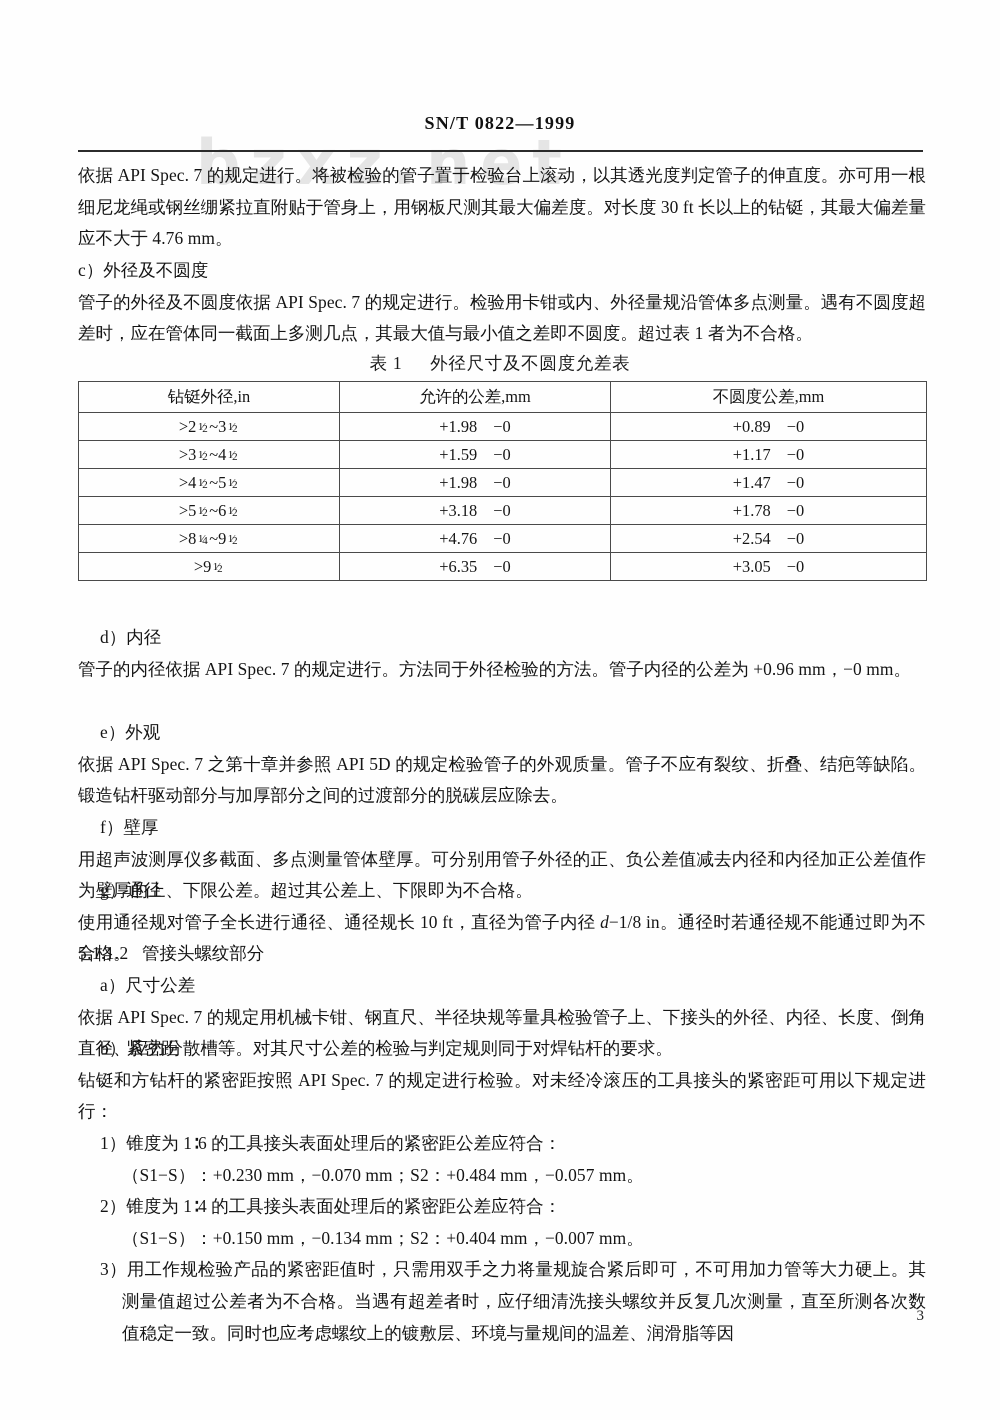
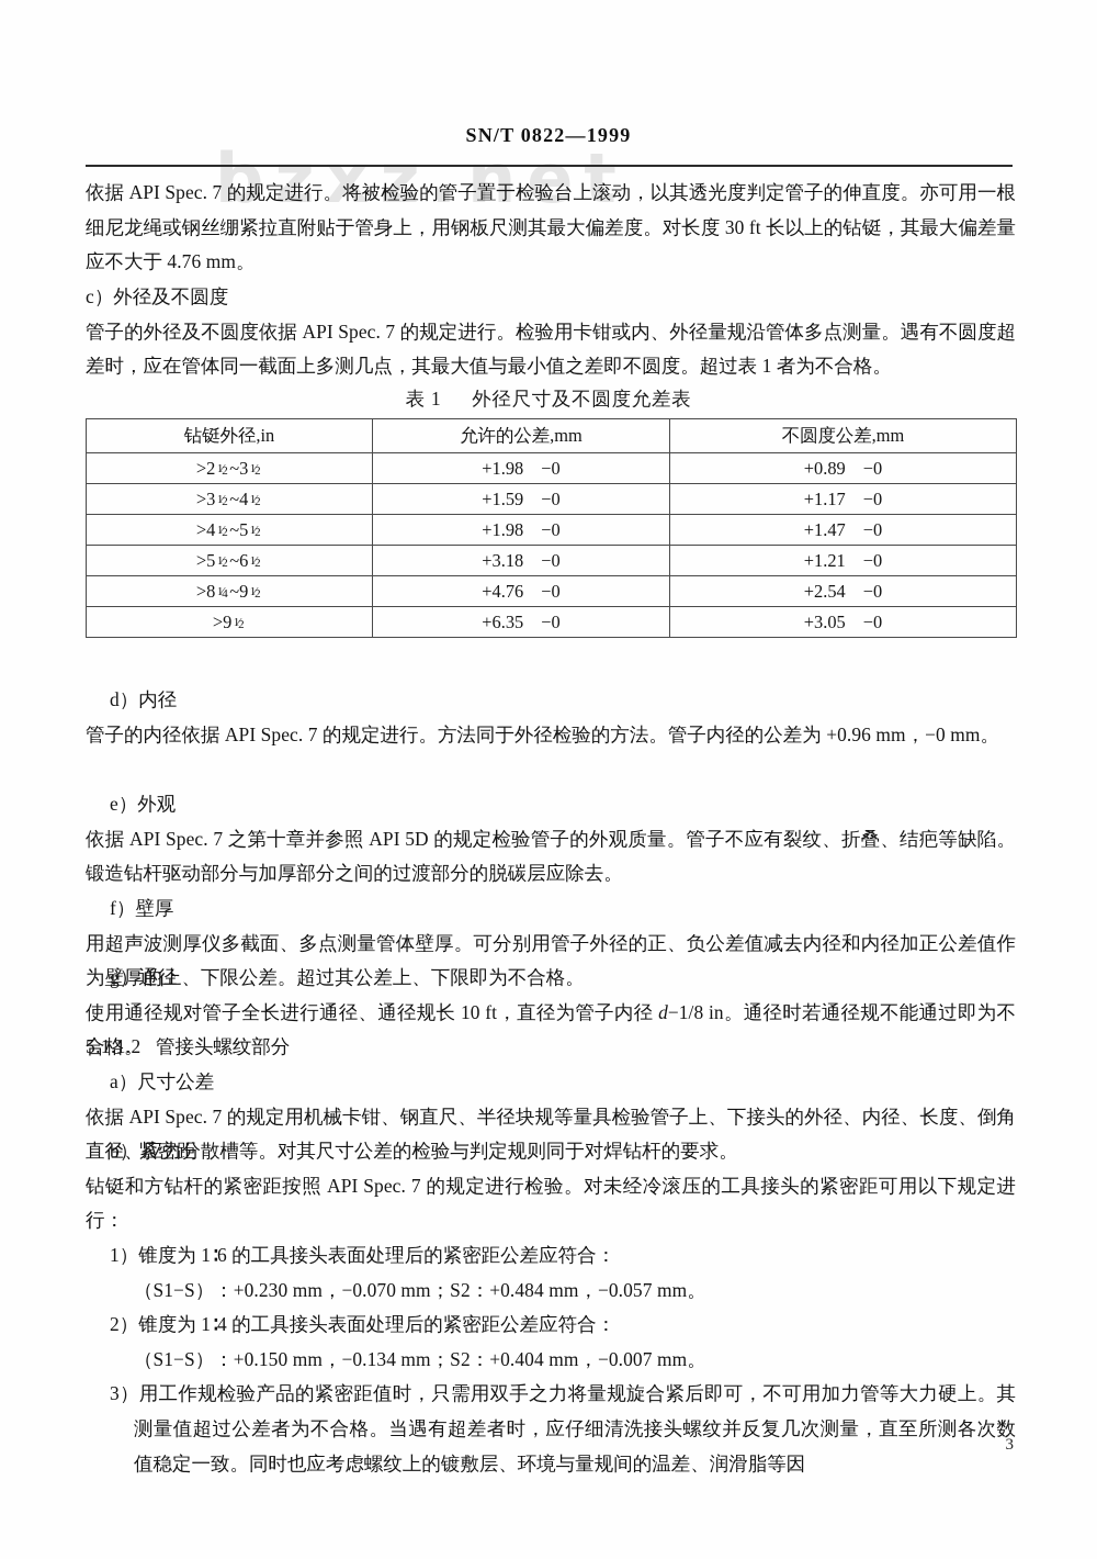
  bzxz.net
  SN/T 0822—1999
  依据 API Spec. 7 的规定进行。将被检验的管子置于检验台上滚动，以其透光度判定管子的伸直度。亦可用一根细尼龙绳或钢丝绷紧拉直附贴于管身上，用钢板尺测其最大偏差度。对长度 30 ft 长以上的钻铤，其最大偏差量应不大于 4.76 mm。
  c）外径及不圆度
  管子的外径及不圆度依据 API Spec. 7 的规定进行。检验用卡钳或内、外径量规沿管体多点测量。遇有不圆度超差时，应在管体同一截面上多测几点，其最大值与最小值之差即不圆度。超过表 1 者为不合格。
  表 1 外径尺寸及不圆度允差表
  钻铤外径,in	允许的公差,mm	不圆度公差,mm
  >2 1⁄2 ~3 1⁄2	+1.98 −0	+0.89 −0
  >3 1⁄2 ~4 1⁄2	+1.59 −0	+1.17 −0
  >4 1⁄2 ~5 1⁄2	+1.98 −0	+1.47 −0
- >5 1⁄2 ~6 1⁄2	+3.18 −0	+1.78 −0
+ >5 1⁄2 ~6 1⁄2	+3.18 −0	+1.21 −0
  >8 1⁄4 ~9 1⁄2	+4.76 −0	+2.54 −0
  >9 1⁄2	+6.35 −0	+3.05 −0
  d）内径
  管子的内径依据 API Spec. 7 的规定进行。方法同于外径检验的方法。管子内径的公差为 +0.96 mm，−0 mm。
  e）外观
  依据 API Spec. 7 之第十章并参照 API 5D 的规定检验管子的外观质量。管子不应有裂纹、折叠、结疤等缺陷。锻造钻杆驱动部分与加厚部分之间的过渡部分的脱碳层应除去。
  f）壁厚
  用超声波测厚仪多截面、多点测量管体壁厚。可分别用管子外径的正、负公差值减去内径和内径加正公差值作为壁厚的上、下限公差。超过其公差上、下限即为不合格。
  g）通径
  使用通径规对管子全长进行通径、通径规长 10 ft，直径为管子内径 d−1/8 in。通径时若通径规不能通过即为不合格。
  5.1.1.2 管接头螺纹部分
  a）尺寸公差
  依据 API Spec. 7 的规定用机械卡钳、钢直尺、半径块规等量具检验管子上、下接头的外径、内径、长度、倒角直径、应力分散槽等。对其尺寸公差的检验与判定规则同于对焊钻杆的要求。
  b）紧密距
  钻铤和方钻杆的紧密距按照 API Spec. 7 的规定进行检验。对未经冷滚压的工具接头的紧密距可用以下规定进行：
  1）锥度为 1∶6 的工具接头表面处理后的紧密距公差应符合：
  （S1−S）：+0.230 mm，−0.070 mm；S2：+0.484 mm，−0.057 mm。
  2）锥度为 1∶4 的工具接头表面处理后的紧密距公差应符合：
  （S1−S）：+0.150 mm，−0.134 mm；S2：+0.404 mm，−0.007 mm。
  3）用工作规检验产品的紧密距值时，只需用双手之力将量规旋合紧后即可，不可用加力管等大力硬上。其测量值超过公差者为不合格。当遇有超差者时，应仔细清洗接头螺纹并反复几次测量，直至所测各次数值稳定一致。同时也应考虑螺纹上的镀敷层、环境与量规间的温差、润滑脂等因
  3
